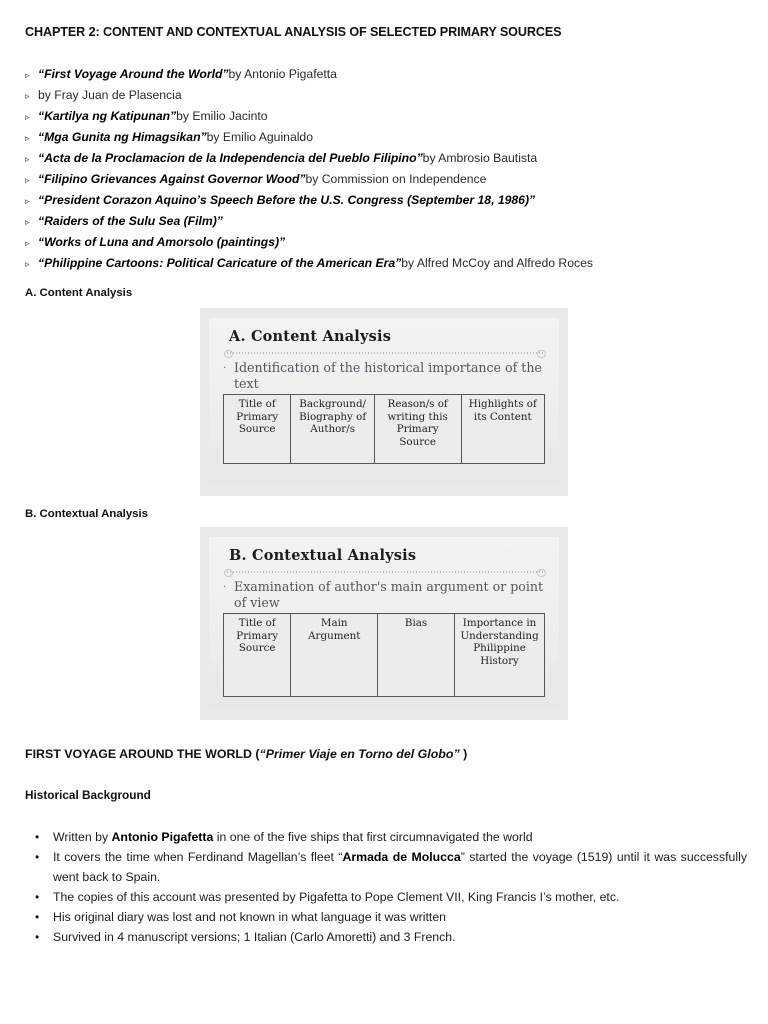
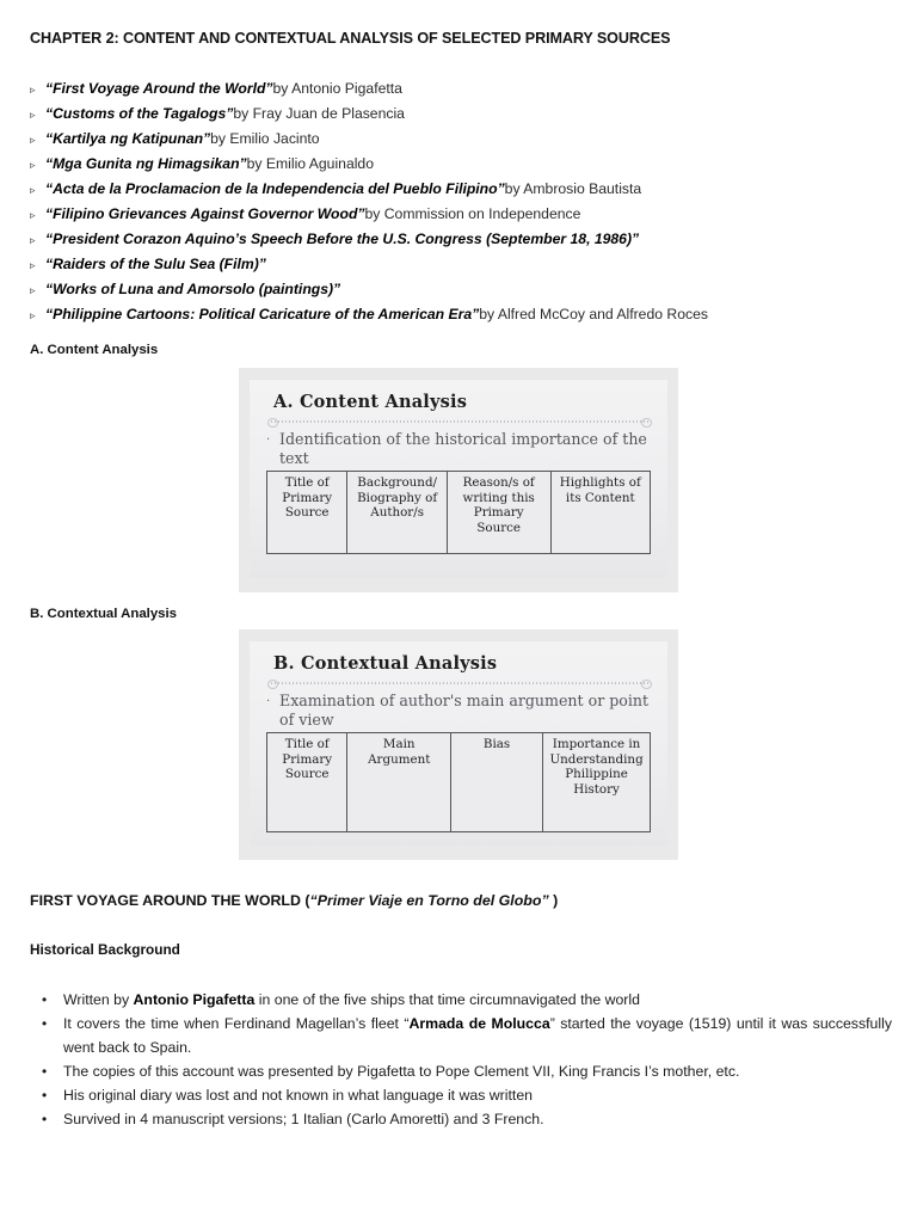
  CHAPTER 2: CONTENT AND CONTEXTUAL ANALYSIS OF SELECTED PRIMARY SOURCES
  ▹
  “First Voyage Around the World”
  by Antonio Pigafetta
  ▹
+ “Customs of the Tagalogs”
  by Fray Juan de Plasencia
  ▹
  “Kartilya ng Katipunan”
  by Emilio Jacinto
  ▹
  “Mga Gunita ng Himagsikan”
  by Emilio Aguinaldo
  ▹
  “Acta de la Proclamacion de la Independencia del Pueblo Filipino”
  by Ambrosio Bautista
  ▹
  “Filipino Grievances Against Governor Wood”
  by Commission on Independence
  ▹
  “President Corazon Aquino’s Speech Before the U.S. Congress (September 18, 1986)”
  ▹
  “Raiders of the Sulu Sea (Film)”
  ▹
  “Works of Luna and Amorsolo (paintings)”
  ▹
  “Philippine Cartoons: Political Caricature of the American Era”
  by Alfred McCoy and Alfredo Roces
  A. Content Analysis
  A. Content Analysis
  ·
  Identification of the historical importance of the text
  Title ofPrimarySource	Background/Biography ofAuthor/s	Reason/s ofwriting thisPrimarySource	Highlights ofits Content
  B. Contextual Analysis
  B. Contextual Analysis
  ·
  Examination of author's main argument or point of view
  Title ofPrimarySource	MainArgument	Bias	Importance inUnderstandingPhilippineHistory
  FIRST VOYAGE AROUND THE WORLD (“Primer Viaje en Torno del Globo” )
  Historical Background
  •
- Written by Antonio Pigafetta in one of the five ships that first circumnavigated the world
+ Written by Antonio Pigafetta in one of the five ships that time circumnavigated the world
  •
  It covers the time when Ferdinand Magellan’s fleet “Armada de Molucca” started the voyage (1519) until it was successfully went back to Spain.
  •
  The copies of this account was presented by Pigafetta to Pope Clement VII, King Francis I’s mother, etc.
  •
  His original diary was lost and not known in what language it was written
  •
  Survived in 4 manuscript versions; 1 Italian (Carlo Amoretti) and 3 French.
